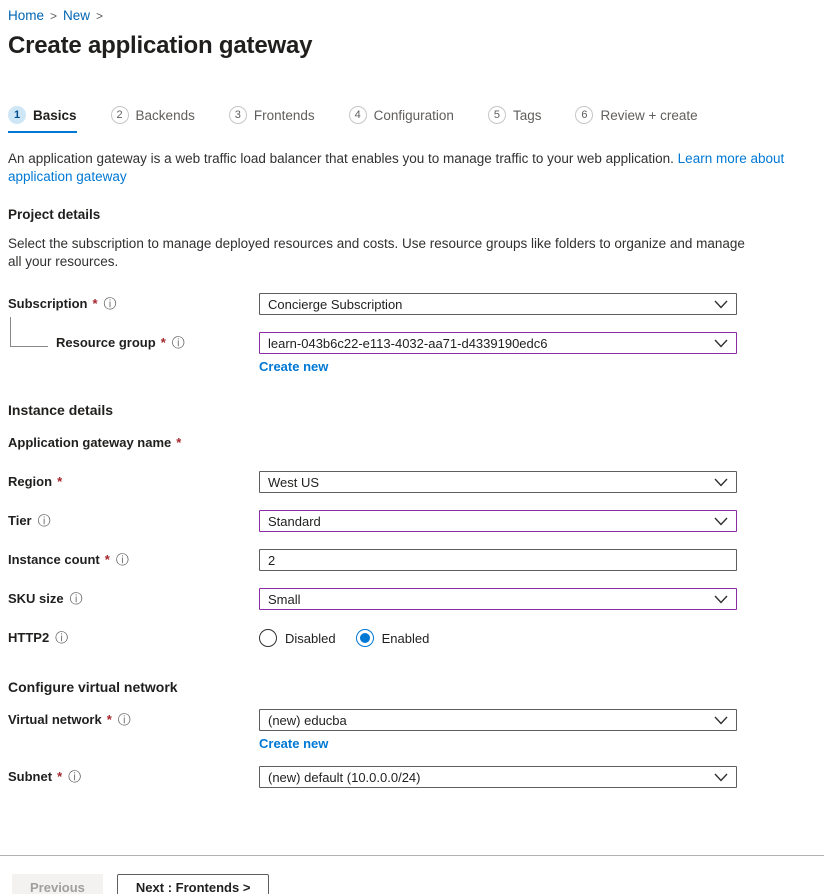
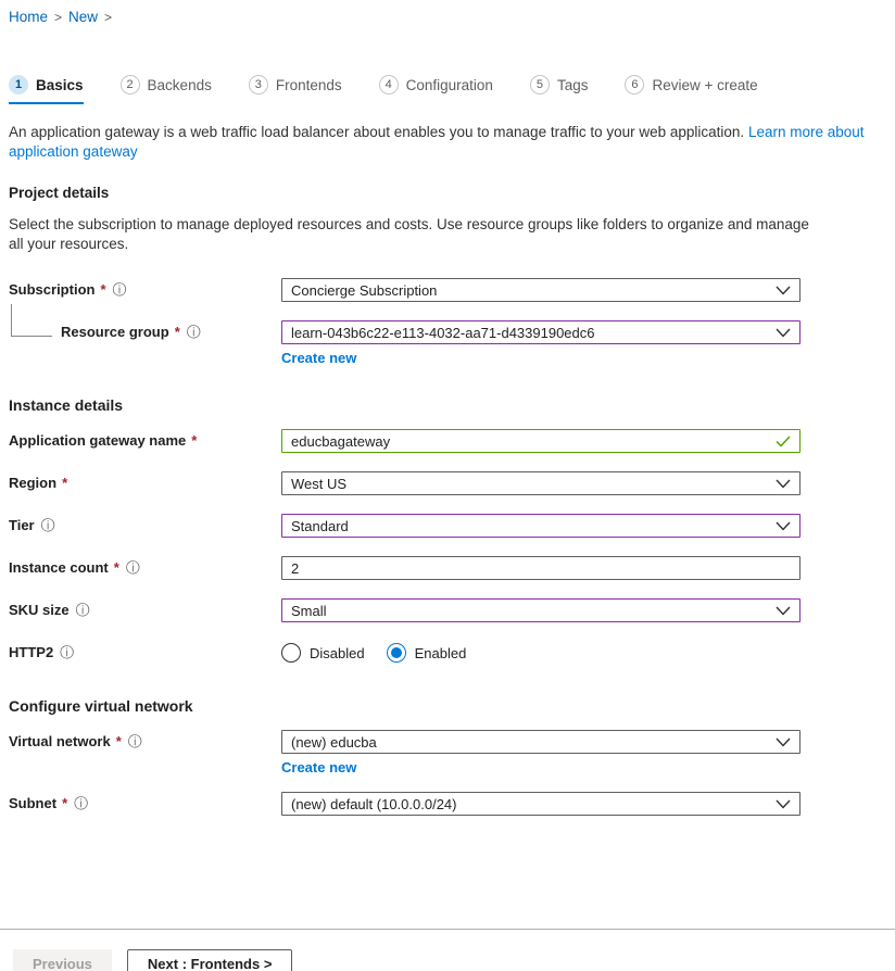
  Home
  >
  New
  >
- Create application gateway
  1
  Basics
  2
  Backends
  3
  Frontends
  4
  Configuration
  5
  Tags
  6
  Review + create
- An application gateway is a web traffic load balancer that enables you to manage traffic to your web application. Learn more about application gateway
+ An application gateway is a web traffic load balancer about enables you to manage traffic to your web application. Learn more about application gateway
  Project details
  Select the subscription to manage deployed resources and costs. Use resource groups like folders to organize and manage all your resources.
  Subscription
  *
  ⓘ
  Concierge Subscription
  Resource group
  *
  ⓘ
  learn-043b6c22-e113-4032-aa71-d4339190edc6
  Create new
  Instance details
  Application gateway name
  *
+ educbagateway
  Region
  *
  West US
  Tier
  ⓘ
  Standard
  Instance count
  *
  ⓘ
  2
  SKU size
  ⓘ
  Small
  HTTP2
  ⓘ
  Disabled
  Enabled
  Configure virtual network
  Virtual network
  *
  ⓘ
  (new) educba
  Create new
  Subnet
  *
  ⓘ
  (new) default (10.0.0.0/24)
  Previous
  Next : Frontends >
